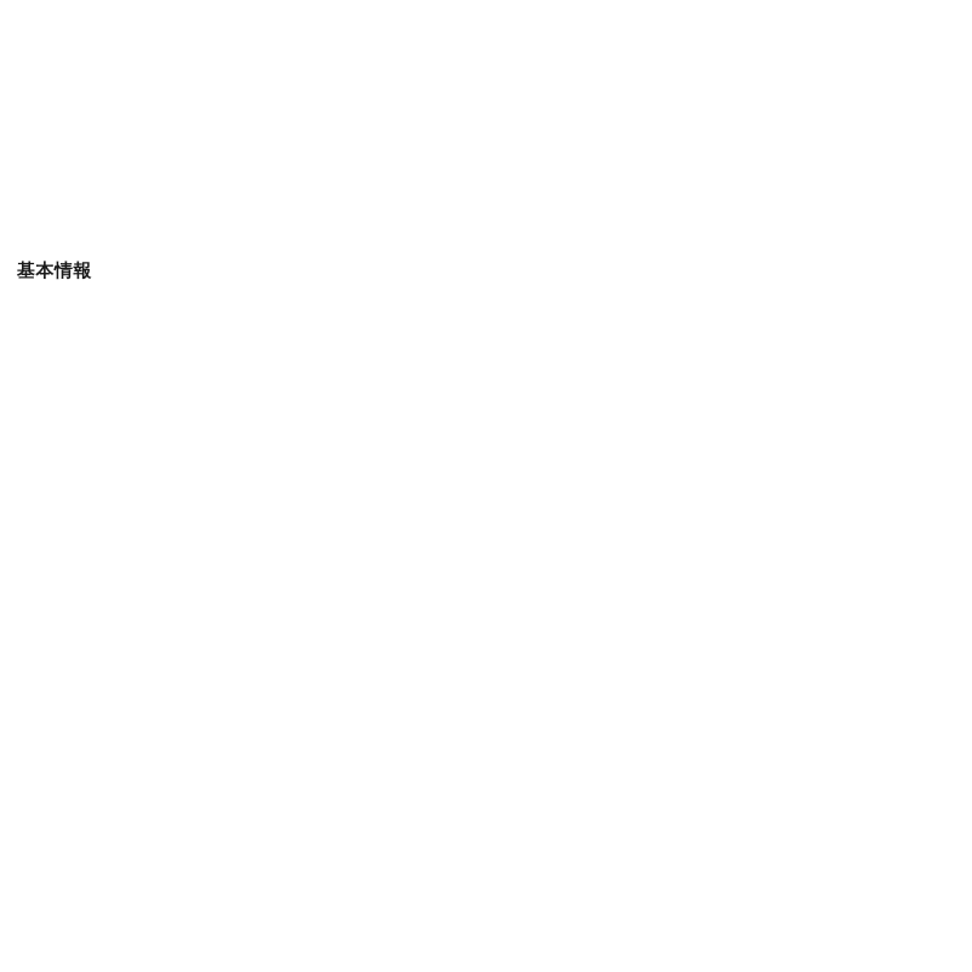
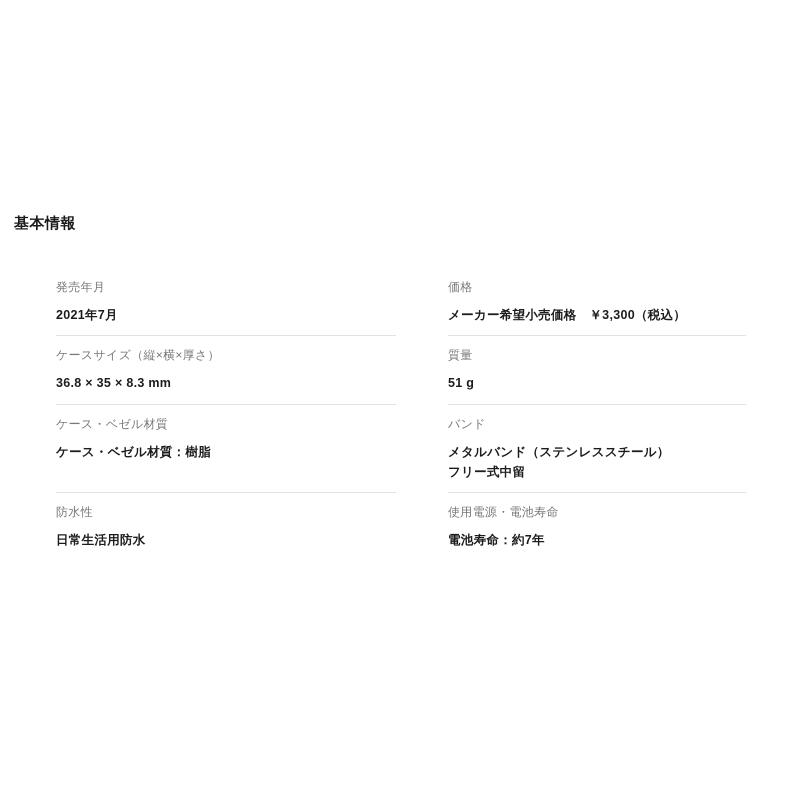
  基本情報
+ 発売年月
+ 2021年7月
+ 価格
+ メーカー希望小売価格 ￥3,300（税込）
+ ケースサイズ（縦×横×厚さ）
+ 36.8 × 35 × 8.3 mm
+ 質量
+ 51 g
+ ケース・ベゼル材質
+ ケース・ベゼル材質：樹脂
+ バンド
+ メタルバンド（ステンレススチール）
+ フリー式中留
+ 防水性
+ 日常生活用防水
+ 使用電源・電池寿命
+ 電池寿命：約7年
